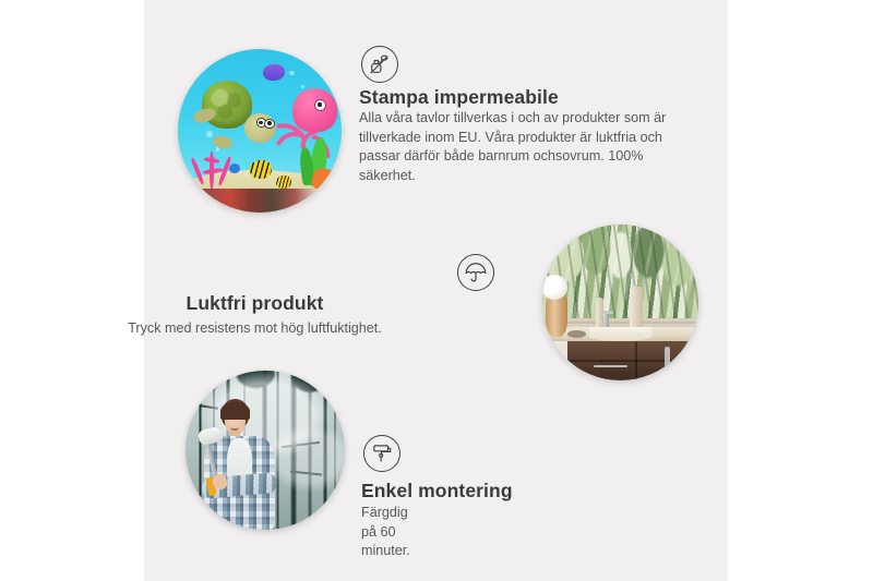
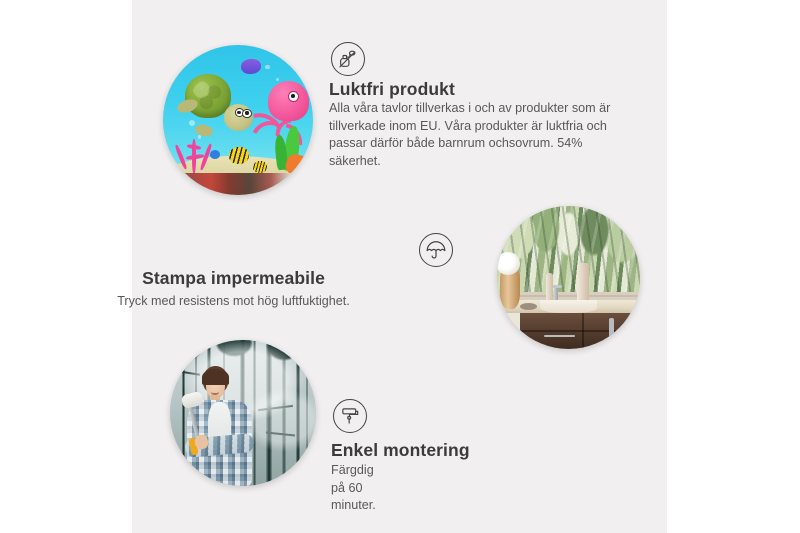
- Stampa impermeabile
+ Luktfri produkt
- Alla våra tavlor tillverkas i och av produkter som är tillverkade inom EU. Våra produkter är luktfria och passar därför både barnrum ochsovrum. 100% säkerhet.
+ Alla våra tavlor tillverkas i och av produkter som är tillverkade inom EU. Våra produkter är luktfria och passar därför både barnrum ochsovrum. 54% säkerhet.
- Luktfri produkt
+ Stampa impermeabile
  Tryck med resistens mot hög luftfuktighet.
  Enkel montering
  Färgdig på 60 minuter.
